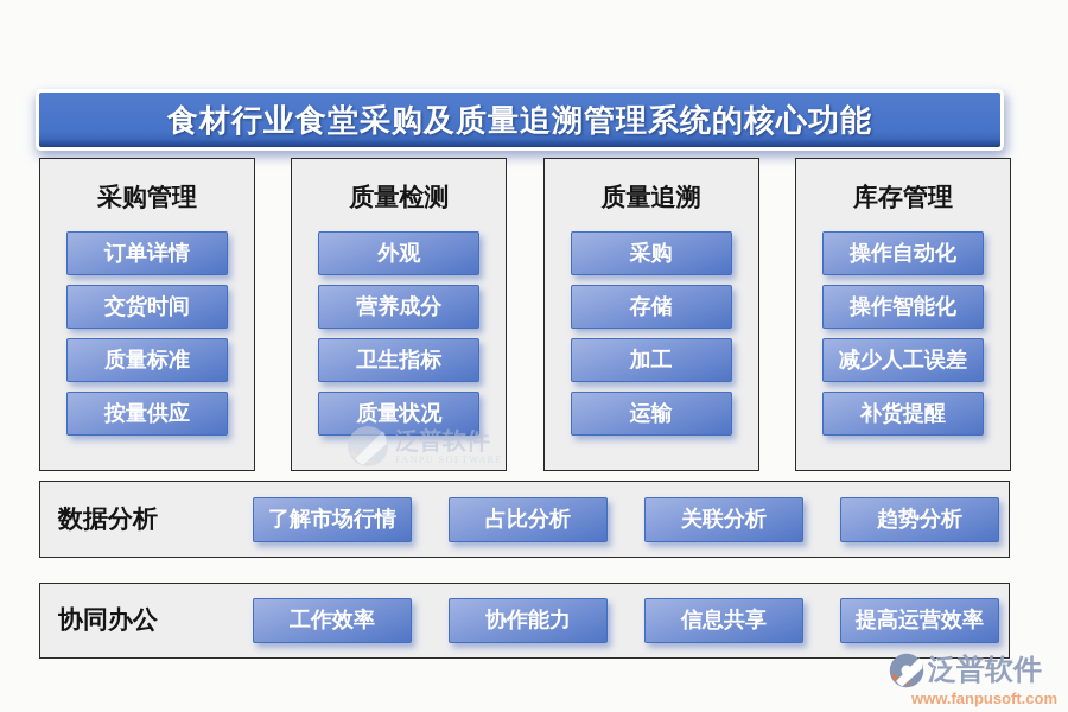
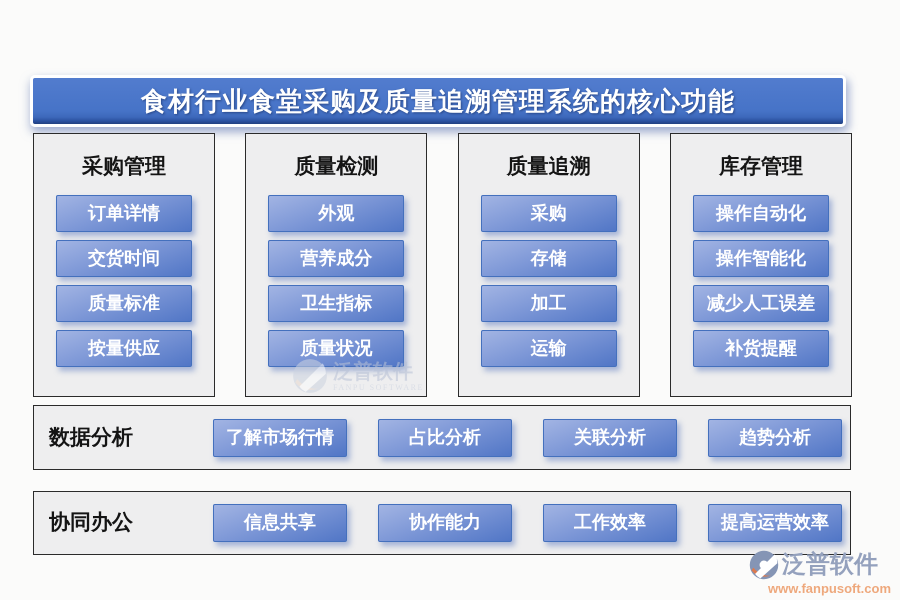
  食材行业食堂采购及质量追溯管理系统的核心功能
  采购管理
  订单详情
  交货时间
  质量标准
  按量供应
  质量检测
  外观
  营养成分
  卫生指标
  质量状况
  质量追溯
  采购
  存储
  加工
  运输
  库存管理
  操作自动化
  操作智能化
  减少人工误差
  补货提醒
  数据分析
  了解市场行情
  占比分析
  关联分析
  趋势分析
  协同办公
- 工作效率
+ 信息共享
  协作能力
- 信息共享
+ 工作效率
  提高运营效率
  泛普软件
  泛普软件
  www.fanpusoft.com
